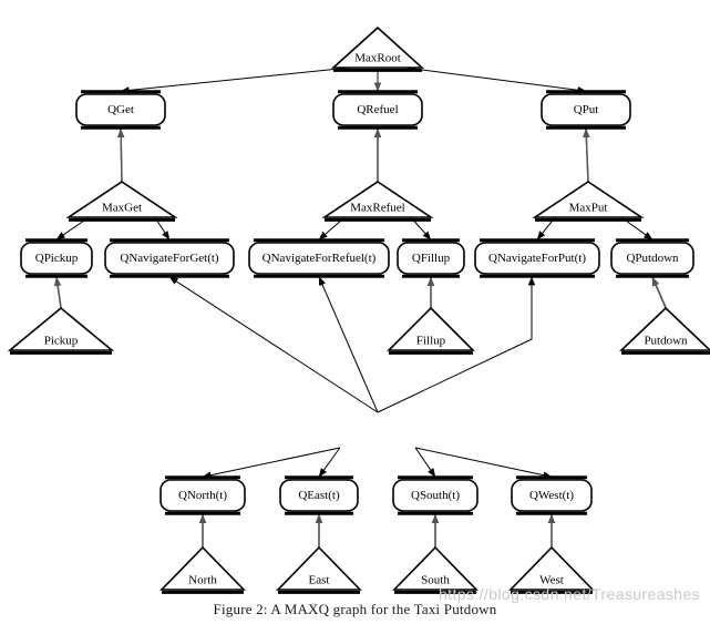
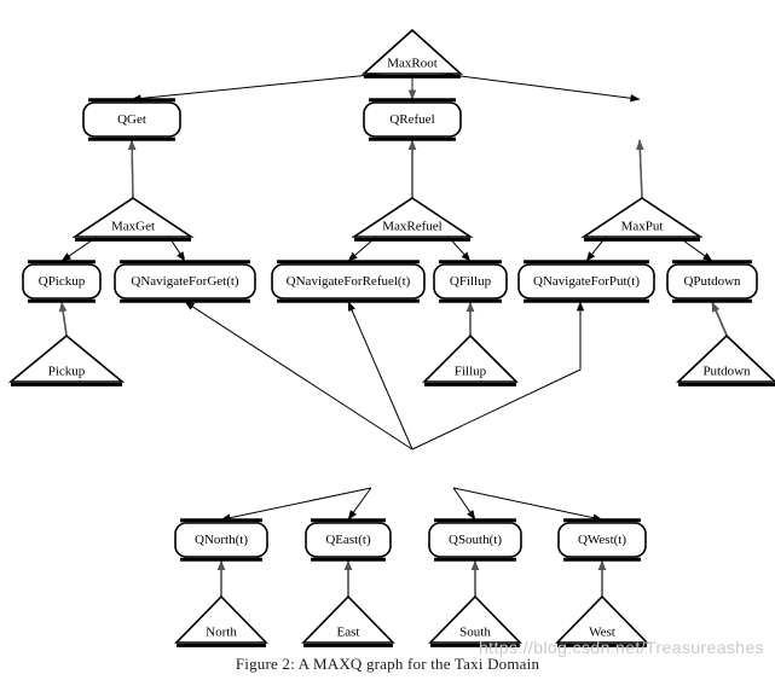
  QGet
  QRefuel
- QPut
  QPickup
  QNavigateForGet(t)
  QNavigateForRefuel(t)
  QFillup
  QNavigateForPut(t)
  QPutdown
  QNorth(t)
  QEast(t)
  QSouth(t)
  QWest(t)
  MaxRoot
  MaxGet
  MaxRefuel
  MaxPut
  Pickup
  Fillup
  Putdown
  North
  East
  South
  West
- Figure 2: A MAXQ graph for the Taxi Putdown
+ Figure 2: A MAXQ graph for the Taxi Domain
  https://blog.csdn.net/Treasureashes
